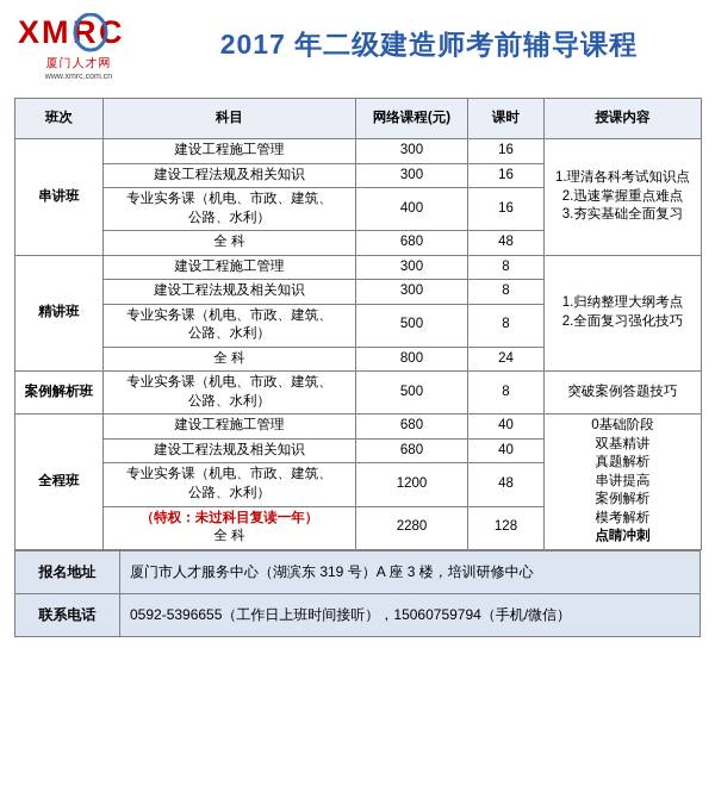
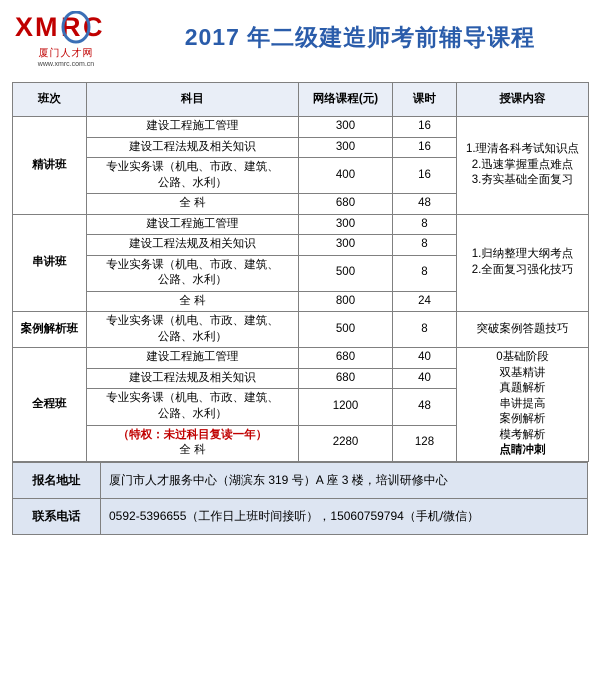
  X
  M
  R
  C
  厦门人才网
  2017 年二级建造师考前辅导课程
  班次	科目	网络课程(元)	课时	授课内容
- 串讲班	建设工程施工管理	300	16	1.理清各科考试知识点2.迅速掌握重点难点3.夯实基础全面复习
+ 精讲班	建设工程施工管理	300	16	1.理清各科考试知识点2.迅速掌握重点难点3.夯实基础全面复习
  建设工程法规及相关知识	300	16
  专业实务课（机电、市政、建筑、公路、水利）	400	16
  全 科	680	48
- 精讲班	建设工程施工管理	300	8	1.归纳整理大纲考点2.全面复习强化技巧
+ 串讲班	建设工程施工管理	300	8	1.归纳整理大纲考点2.全面复习强化技巧
  建设工程法规及相关知识	300	8
  专业实务课（机电、市政、建筑、公路、水利）	500	8
  全 科	800	24
  案例解析班	专业实务课（机电、市政、建筑、公路、水利）	500	8	突破案例答题技巧
  全程班	建设工程施工管理	680	40	0基础阶段双基精讲真题解析串讲提高案例解析模考解析点睛冲刺
  建设工程法规及相关知识	680	40
  专业实务课（机电、市政、建筑、公路、水利）	1200	48
  （特权：未过科目复读一年）全 科	2280	128
  报名地址	厦门市人才服务中心（湖滨东 319 号）A 座 3 楼，培训研修中心
  联系电话	0592-5396655（工作日上班时间接听），15060759794（手机/微信）
